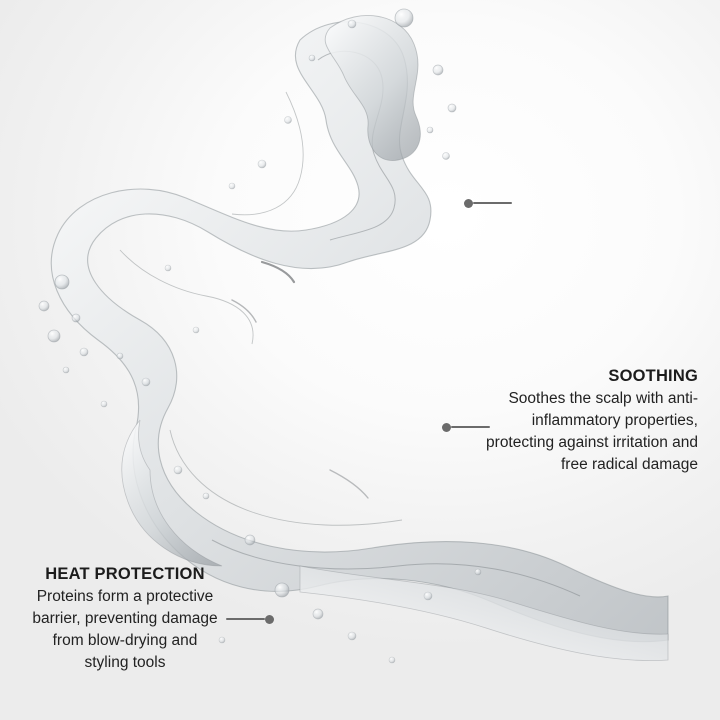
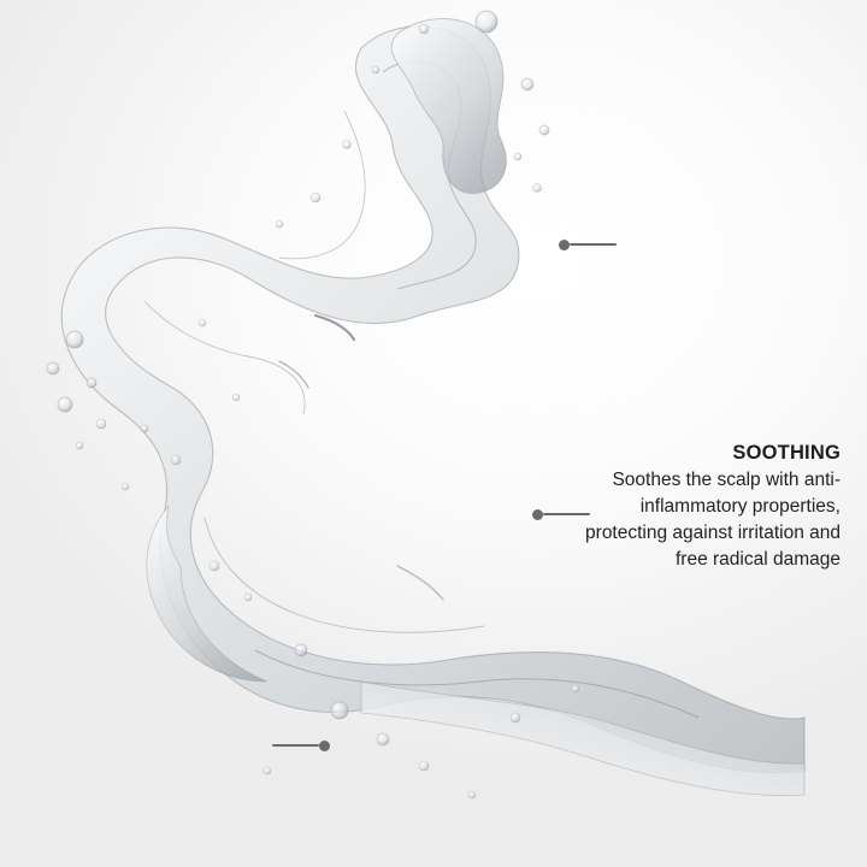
  SOOTHING
  Soothes the scalp with anti-inflammatory properties, protecting against irritation and free radical damage
- HEAT PROTECTION
- Proteins form a protective barrier, preventing damage from blow-drying and styling tools
